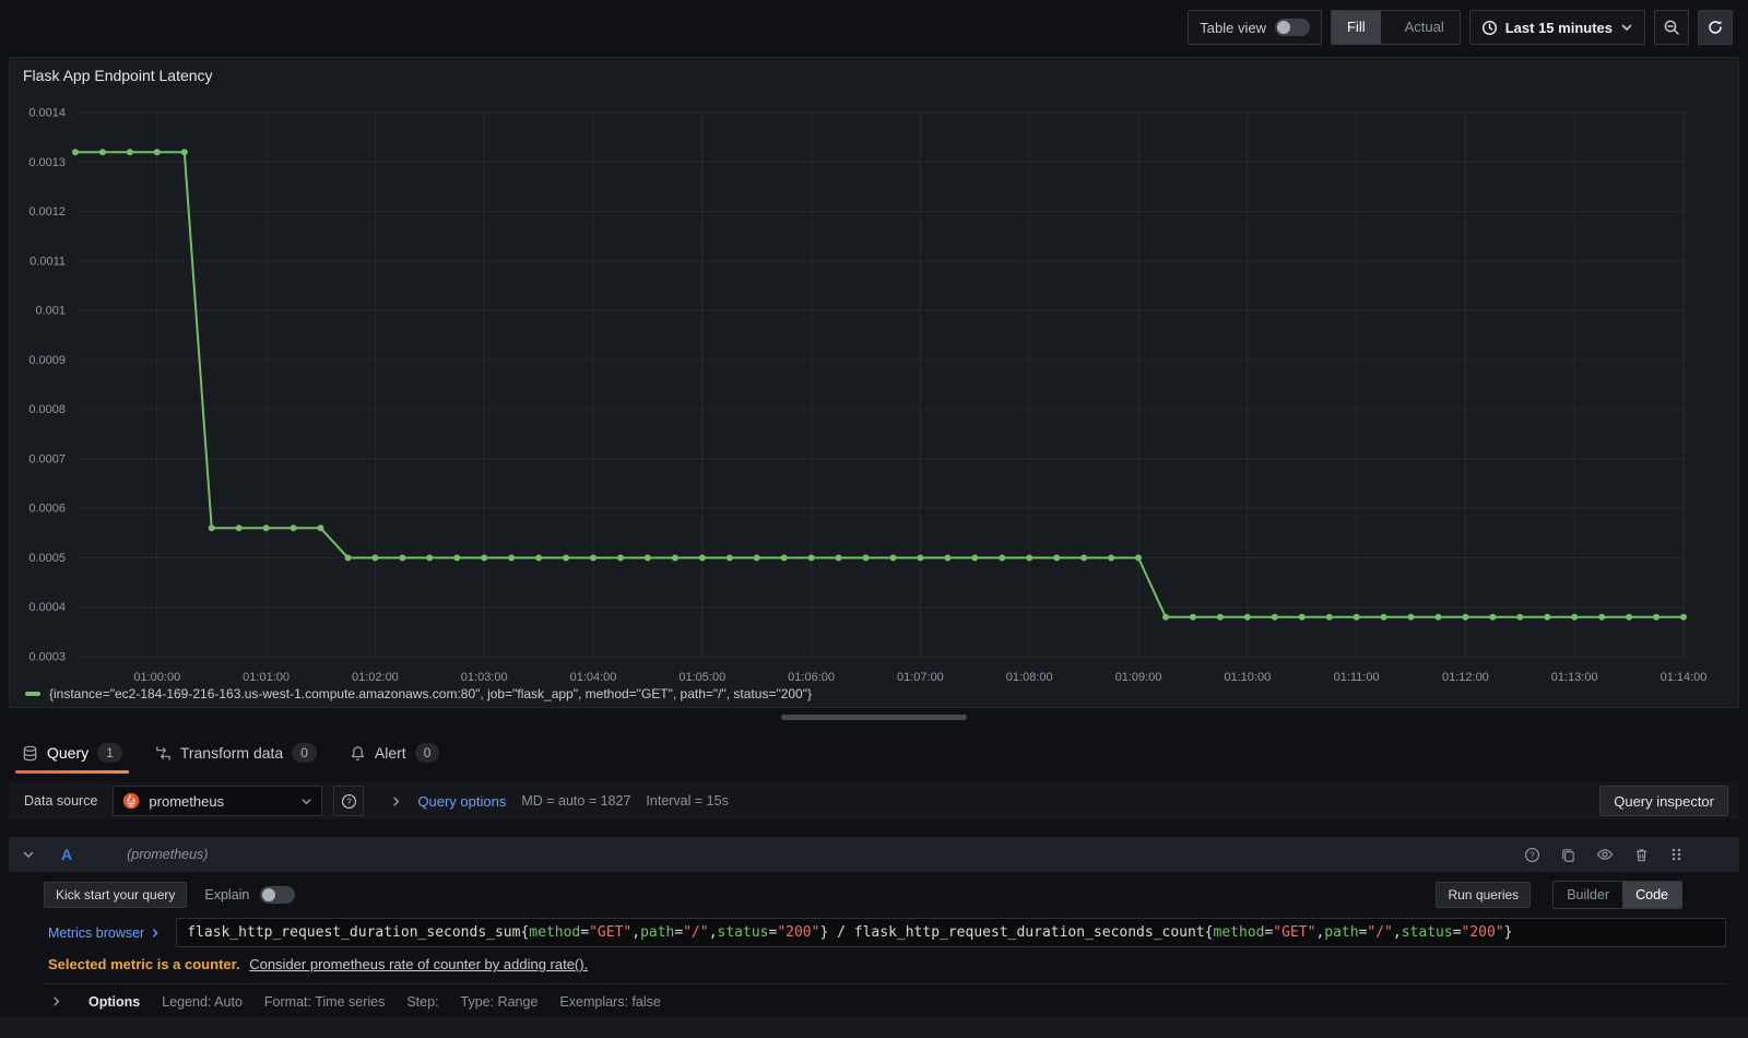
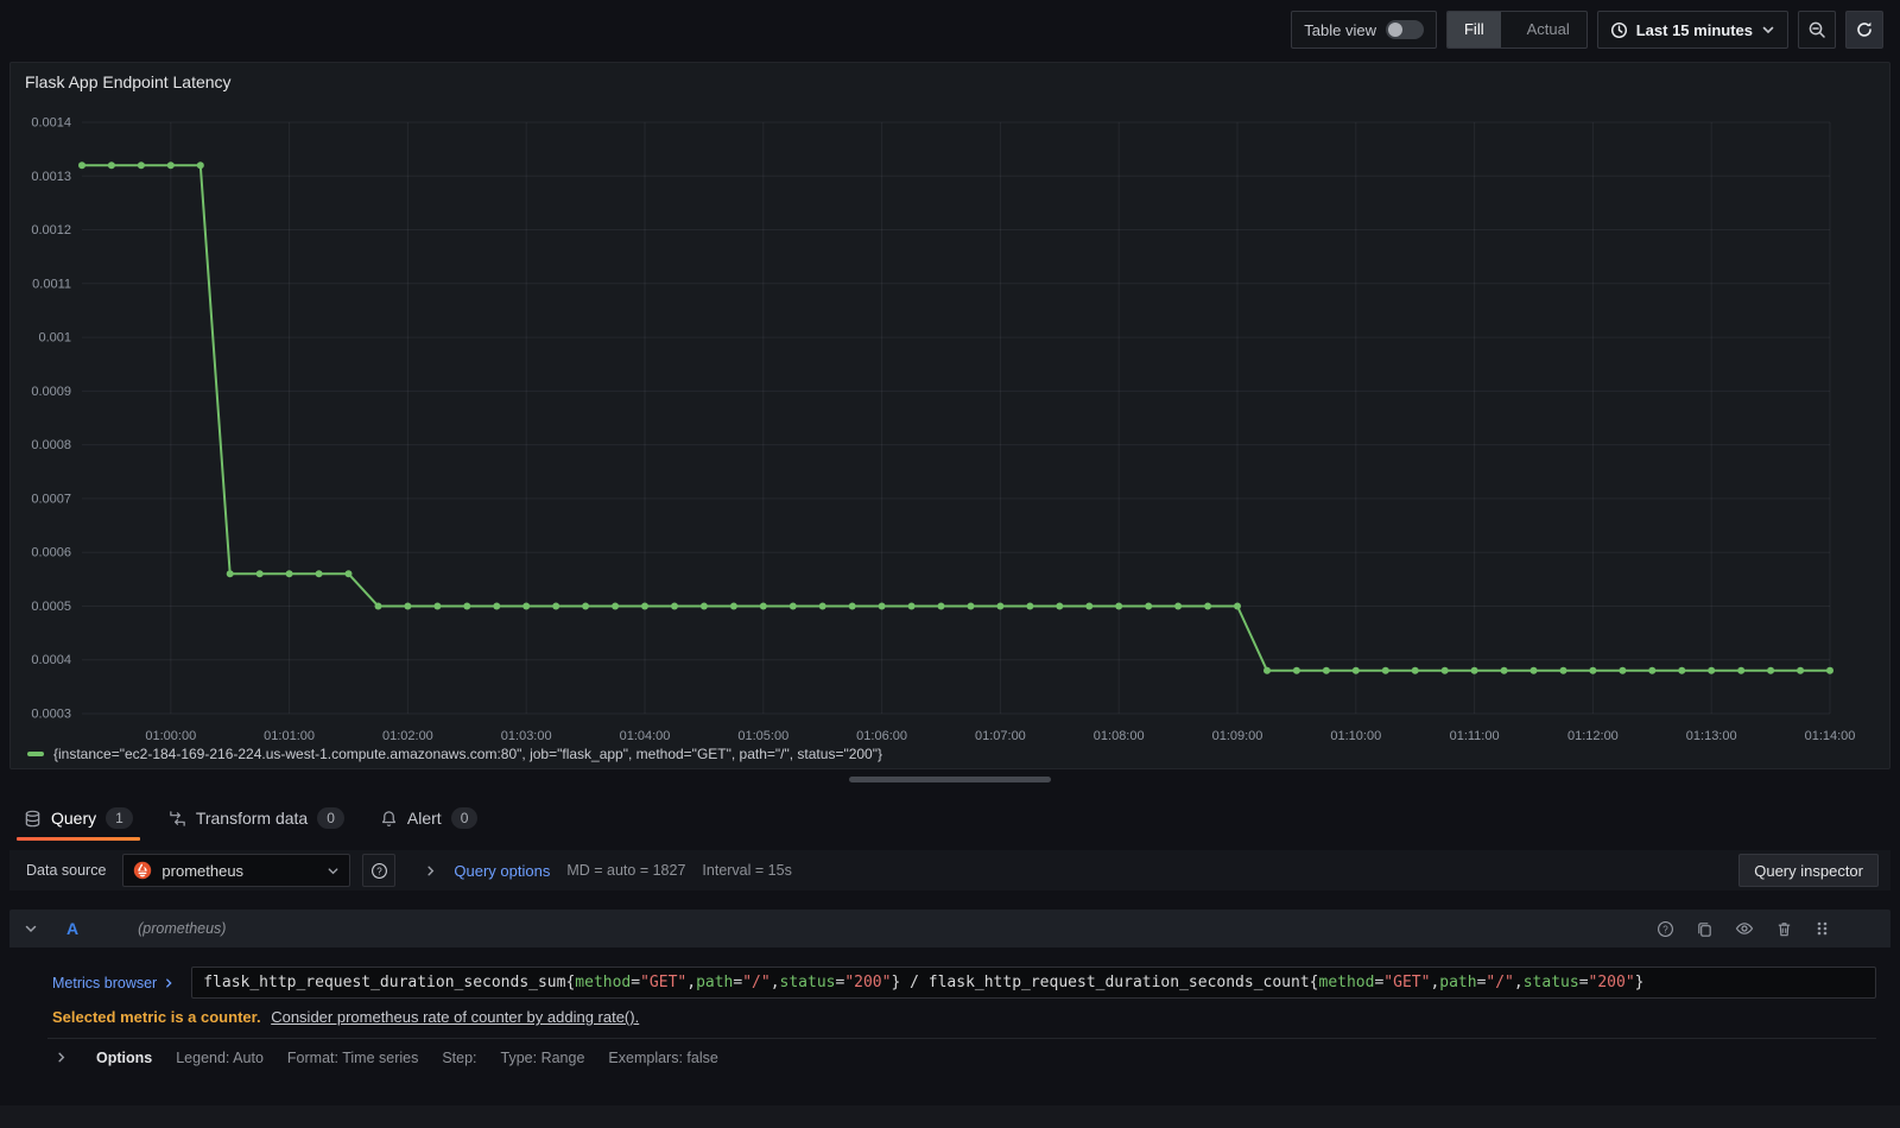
  Table view
  Fill
  Actual
  Last 15 minutes
  Flask App Endpoint Latency
  0.0014
  0.0013
  0.0012
  0.0011
  0.001
  0.0009
  0.0008
  0.0007
  0.0006
  0.0005
  0.0004
  0.0003
  01:00:00
  01:01:00
  01:02:00
  01:03:00
  01:04:00
  01:05:00
  01:06:00
  01:07:00
  01:08:00
  01:09:00
  01:10:00
  01:11:00
  01:12:00
  01:13:00
  01:14:00
- {instance="ec2-184-169-216-163.us-west-1.compute.amazonaws.com:80", job="flask_app", method="GET", path="/", status="200"}
+ {instance="ec2-184-169-216-224.us-west-1.compute.amazonaws.com:80", job="flask_app", method="GET", path="/", status="200"}
  Query
  1
  Transform data
  0
  Alert
  0
  Data source
  prometheus
  ?
  Query options
  MD = auto = 1827
  Interval = 15s
  Query inspector
  A
  (prometheus)
  ?
- Kick start your query
- Explain
- Run queries
- Builder
- Code
  Metrics browser
  flask_http_request_duration_seconds_sum{method="GET",path="/",status="200"} / flask_http_request_duration_seconds_count{method="GET",path="/",status="200"}
  Selected metric is a counter. Consider prometheus rate of counter by adding rate().
  Options
  Legend: Auto
  Format: Time series
  Step:
  Type: Range
  Exemplars: false
